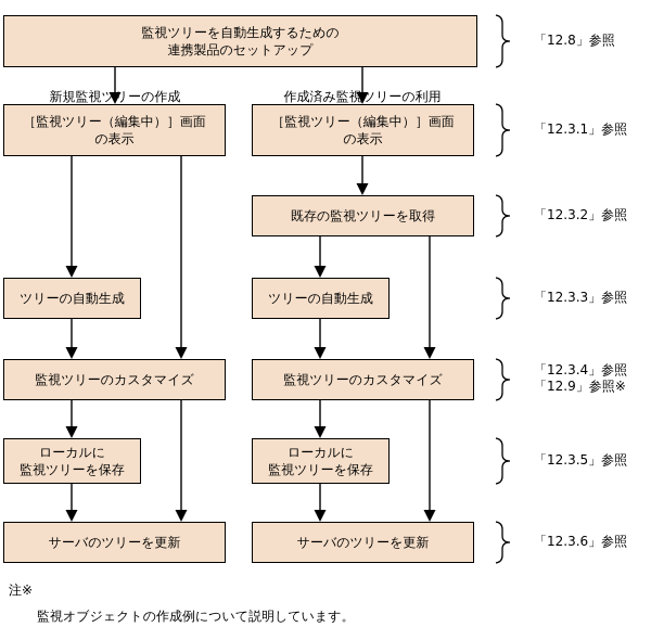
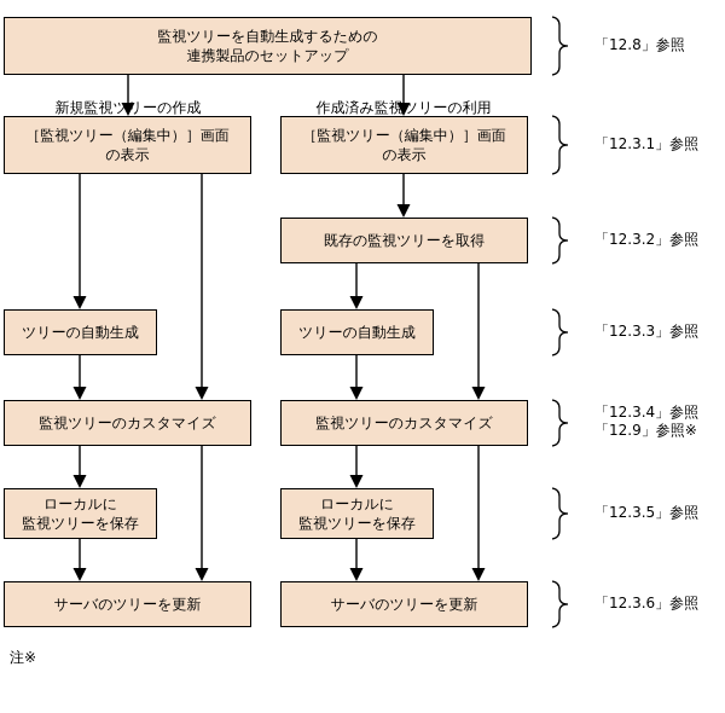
  監視ツリーを自動生成するための
  連携製品のセットアップ
  ［監視ツリー（編集中）］画面
  の表示
  ［監視ツリー（編集中）］画面
  の表示
  既存の監視ツリーを取得
  ツリーの自動生成
  ツリーの自動生成
  監視ツリーのカスタマイズ
  監視ツリーのカスタマイズ
  ローカルに
  監視ツリーを保存
  ローカルに
  監視ツリーを保存
  サーバのツリーを更新
  サーバのツリーを更新
  新規監視ツリーの作成
  作成済み監視ツリーの利用
  「12.8」参照
  「12.3.1」参照
  「12.3.2」参照
  「12.3.3」参照
  「12.3.4」参照
  「12.9」参照※
  「12.3.5」参照
  「12.3.6」参照
  注※
- 監視オブジェクトの作成例について説明しています。
